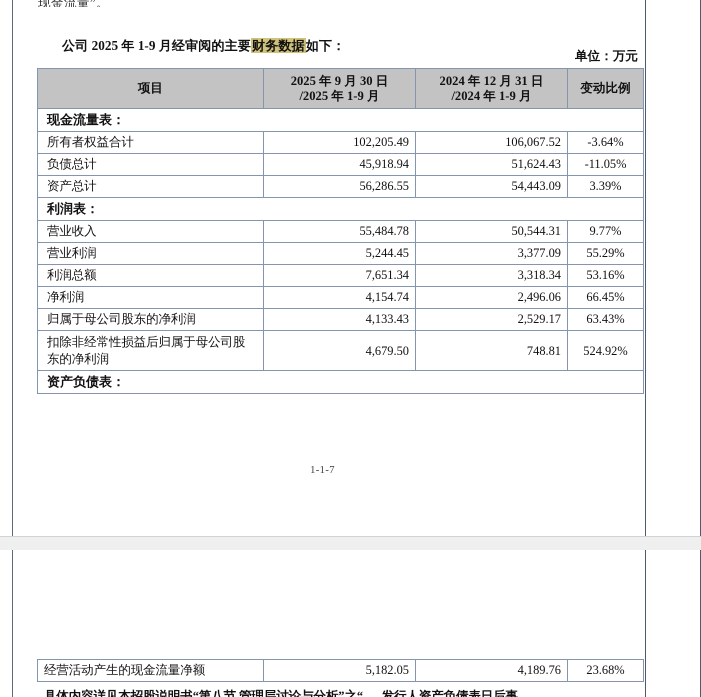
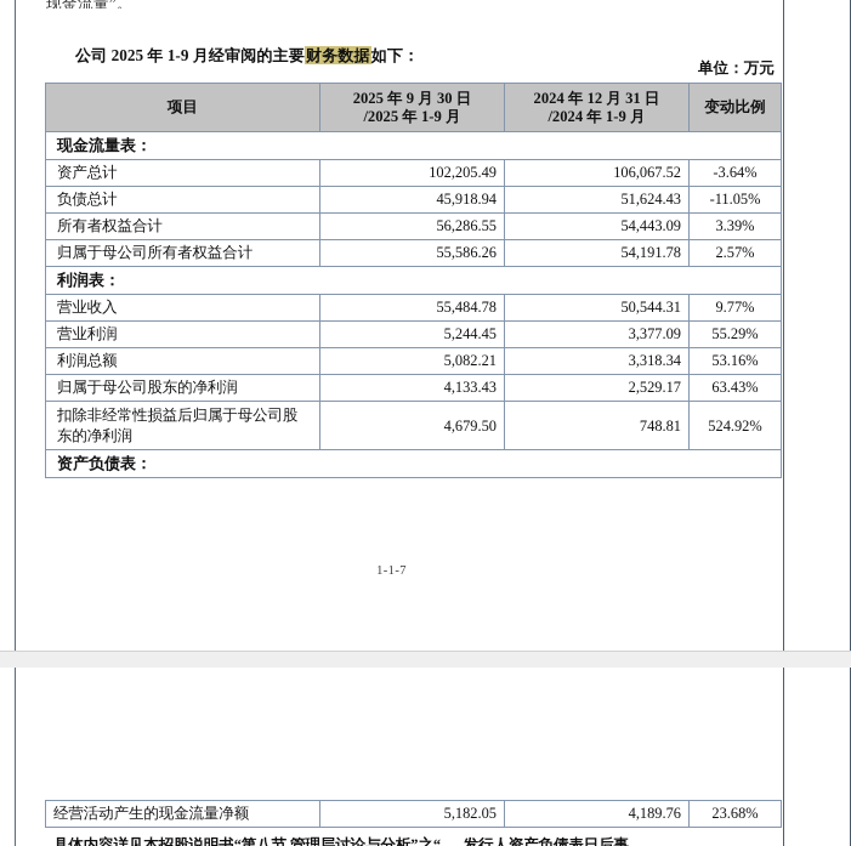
  现金流量”。
  公司 2025 年 1-9 月经审阅的主要财务数据如下：
  单位：万元
  项目	2025 年 9 月 30 日 /2025 年 1-9 月	2024 年 12 月 31 日 /2024 年 1-9 月	变动比例
  现金流量表：
- 所有者权益合计	102,205.49	106,067.52	-3.64%
+ 资产总计	102,205.49	106,067.52	-3.64%
  负债总计	45,918.94	51,624.43	-11.05%
- 资产总计	56,286.55	54,443.09	3.39%
+ 所有者权益合计	56,286.55	54,443.09	3.39%
+ 归属于母公司所有者权益合计	55,586.26	54,191.78	2.57%
  利润表：
  营业收入	55,484.78	50,544.31	9.77%
  营业利润	5,244.45	3,377.09	55.29%
- 利润总额	7,651.34	3,318.34	53.16%
+ 利润总额	5,082.21	3,318.34	53.16%
- 净利润	4,154.74	2,496.06	66.45%
  归属于母公司股东的净利润	4,133.43	2,529.17	63.43%
  扣除非经常性损益后归属于母公司股东的净利润	4,679.50	748.81	524.92%
  资产负债表：
  1-1-7
  经营活动产生的现金流量净额	5,182.05	4,189.76	23.68%
  具体内容详见本招股说明书“第八节 管理层讨论与分析”之“..、发行人资产负债表日后事
